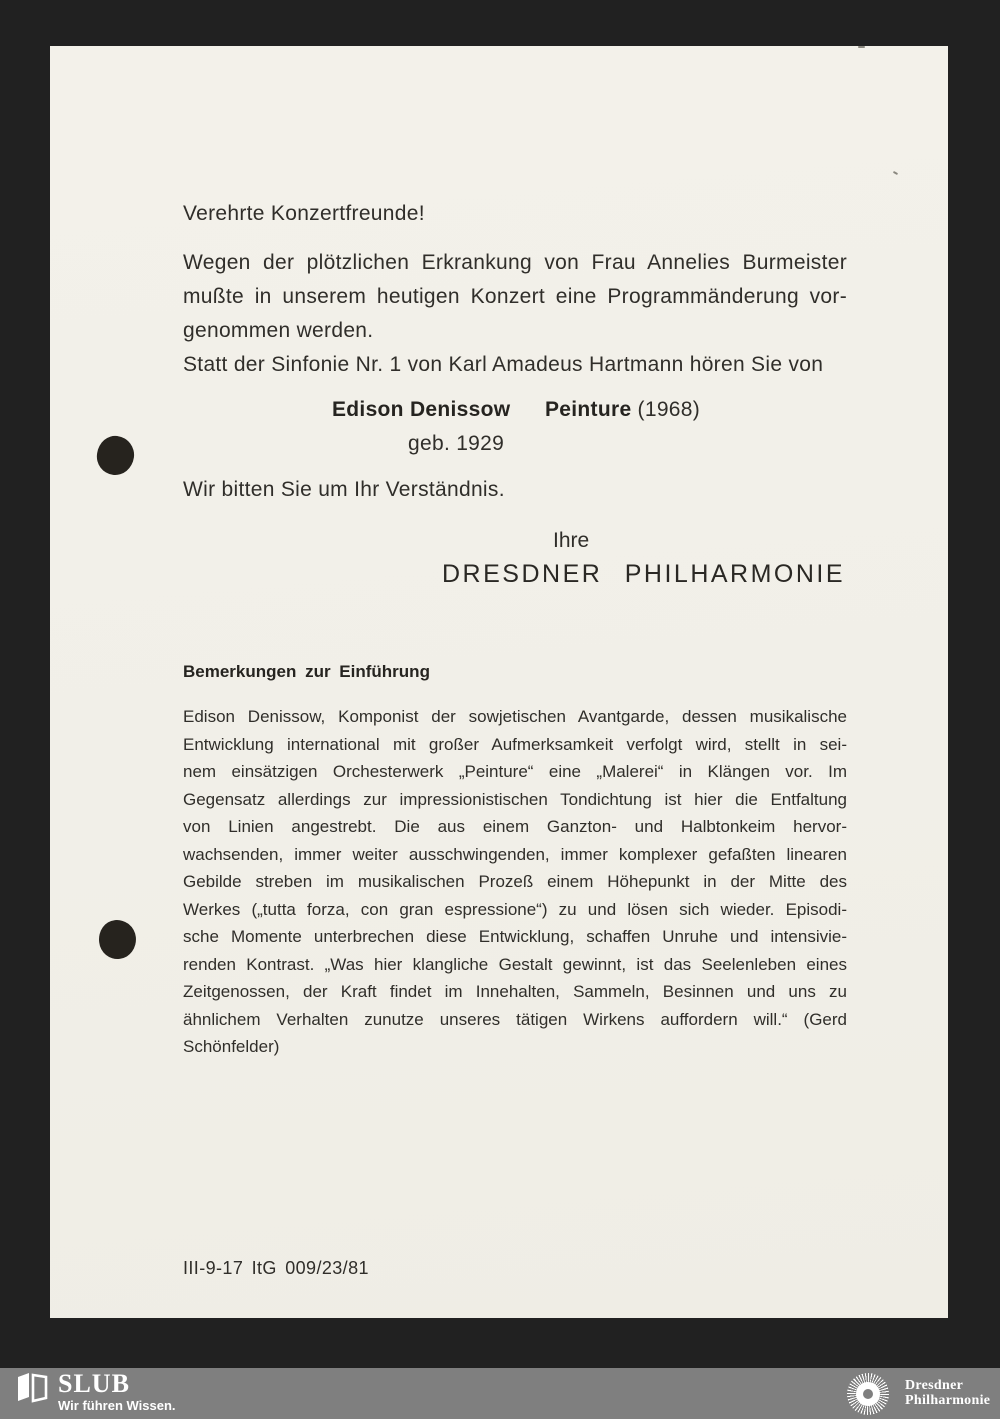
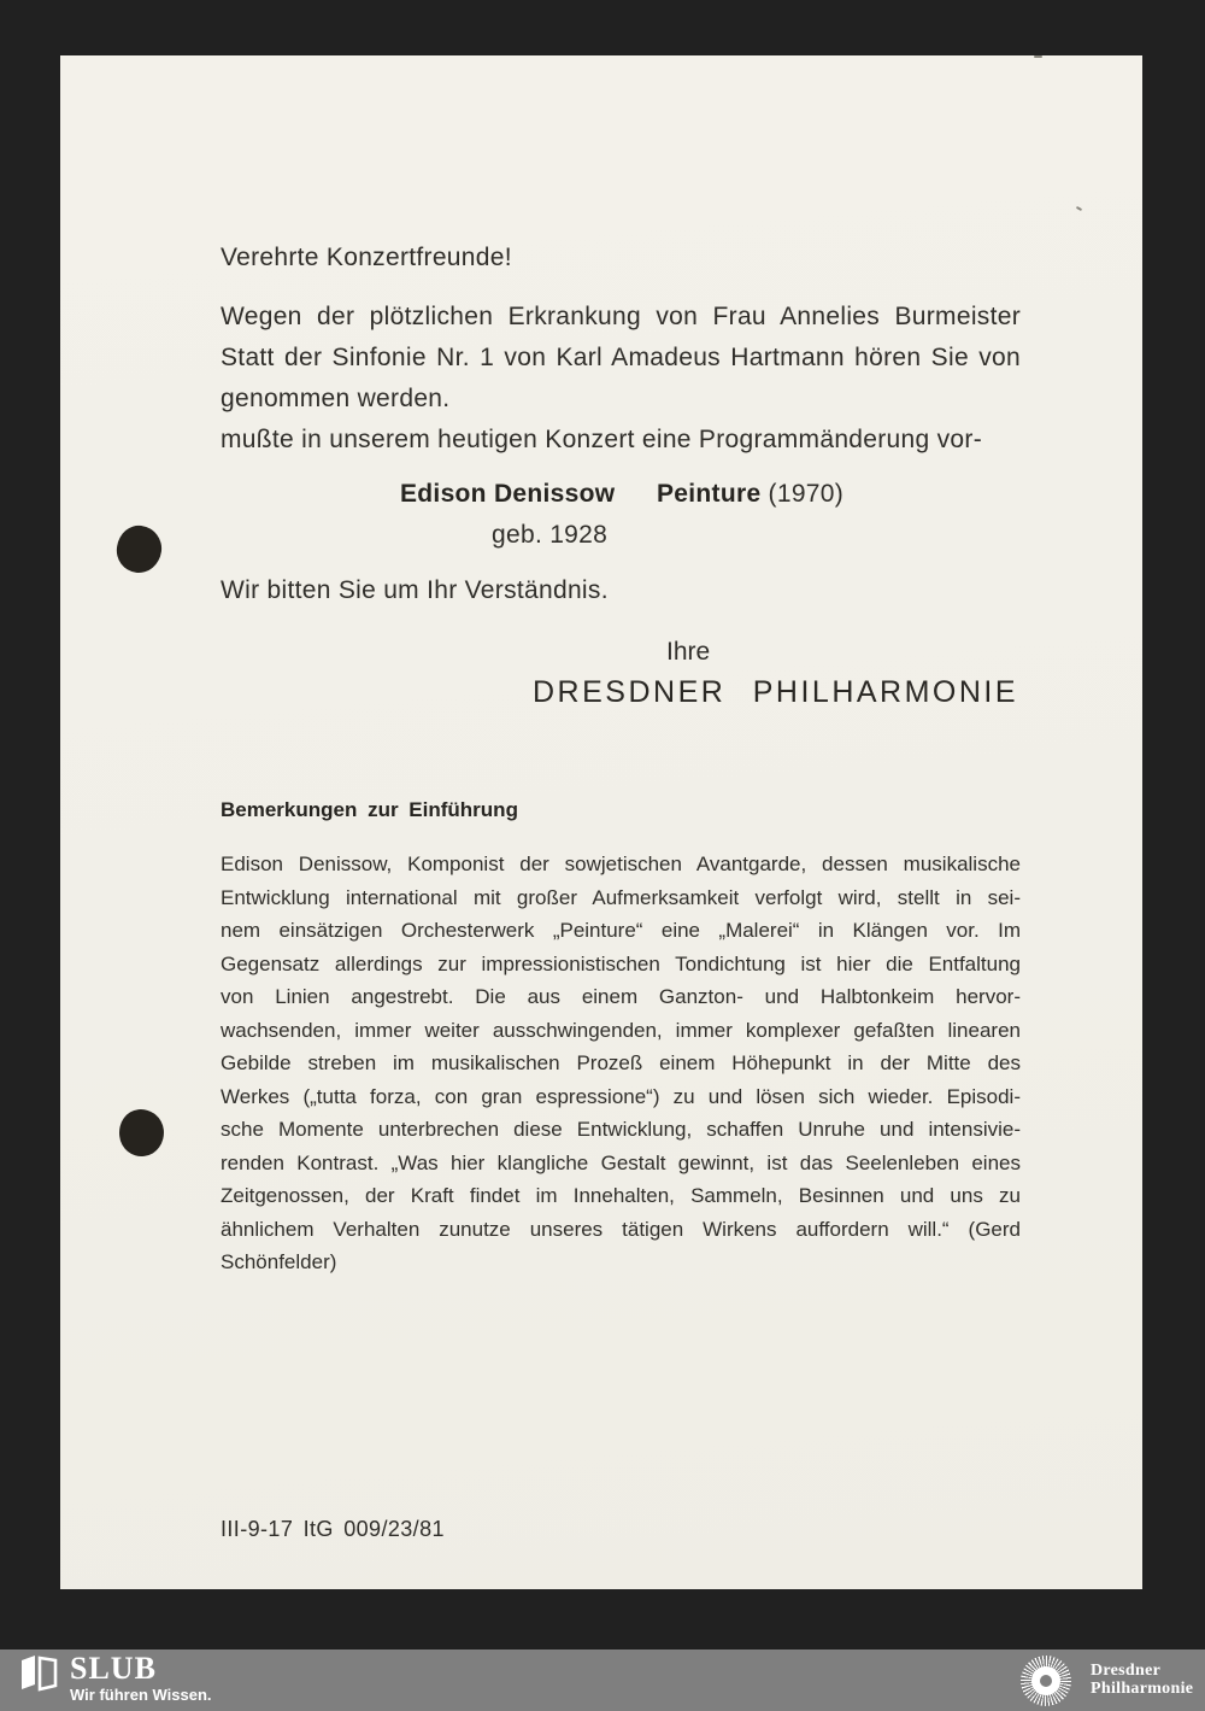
  Verehrte Konzertfreunde!
  Wegen der plötzlichen Erkrankung von Frau Annelies Burmeister
- mußte in unserem heutigen Konzert eine Programmänderung vor-
+ Statt der Sinfonie Nr. 1 von Karl Amadeus Hartmann hören Sie von
  genommen werden.
- Statt der Sinfonie Nr. 1 von Karl Amadeus Hartmann hören Sie von
+ mußte in unserem heutigen Konzert eine Programmänderung vor-
  Edison Denissow
- Peinture (1968)
+ Peinture (1970)
- geb. 1929
+ geb. 1928
  Wir bitten Sie um Ihr Verständnis.
  Ihre
  DRESDNER PHILHARMONIE
  Bemerkungen zur Einführung
  Edison Denissow, Komponist der sowjetischen Avantgarde, dessen musikalische
  Entwicklung international mit großer Aufmerksamkeit verfolgt wird, stellt in sei-
  nem einsätzigen Orchesterwerk „Peinture“ eine „Malerei“ in Klängen vor. Im
  Gegensatz allerdings zur impressionistischen Tondichtung ist hier die Entfaltung
  von Linien angestrebt. Die aus einem Ganzton- und Halbtonkeim hervor-
  wachsenden, immer weiter ausschwingenden, immer komplexer gefaßten linearen
  Gebilde streben im musikalischen Prozeß einem Höhepunkt in der Mitte des
  Werkes („tutta forza, con gran espressione“) zu und lösen sich wieder. Episodi-
  sche Momente unterbrechen diese Entwicklung, schaffen Unruhe und intensivie-
  renden Kontrast. „Was hier klangliche Gestalt gewinnt, ist das Seelenleben eines
  Zeitgenossen, der Kraft findet im Innehalten, Sammeln, Besinnen und uns zu
  ähnlichem Verhalten zunutze unseres tätigen Wirkens auffordern will.“ (Gerd
  Schönfelder)
  III-9-17 ItG 009/23/81
  SLUB
  Wir führen Wissen.
  Dresdner
  Philharmonie
